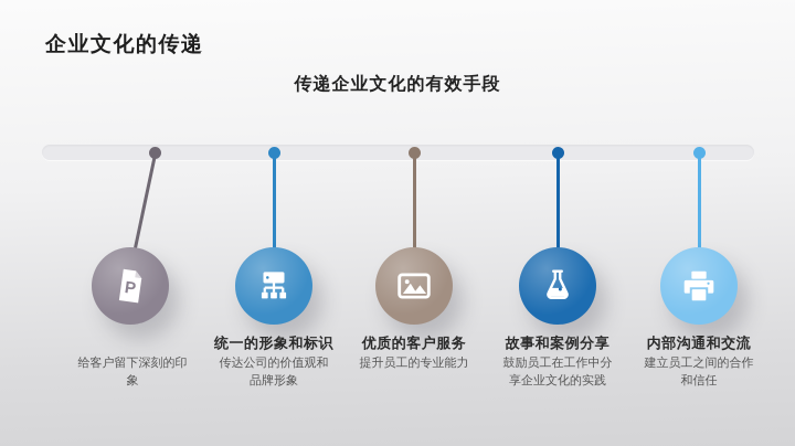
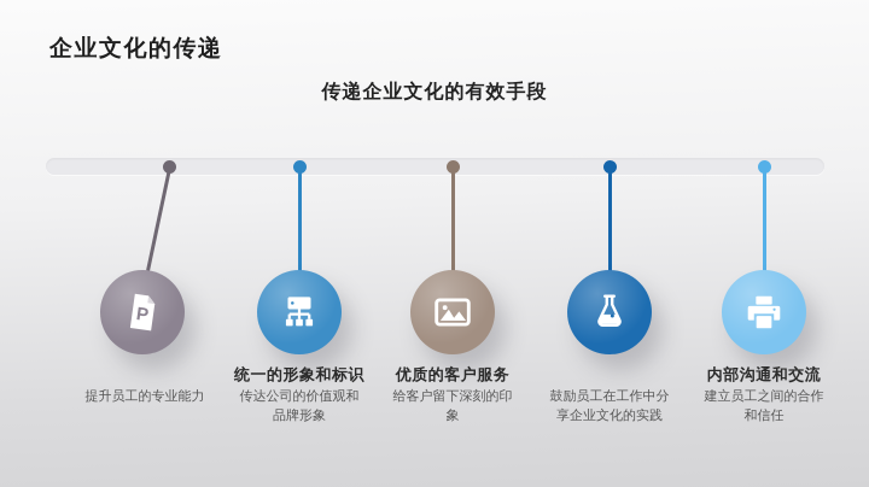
  企业文化的传递
  传递企业文化的有效手段
- 给客户留下深刻的印象
+ 提升员工的专业能力
  统一的形象和标识
  传达公司的价值观和品牌形象
  优质的客户服务
- 提升员工的专业能力
+ 给客户留下深刻的印象
- 故事和案例分享
  鼓励员工在工作中分享企业文化的实践
  内部沟通和交流
  建立员工之间的合作和信任
